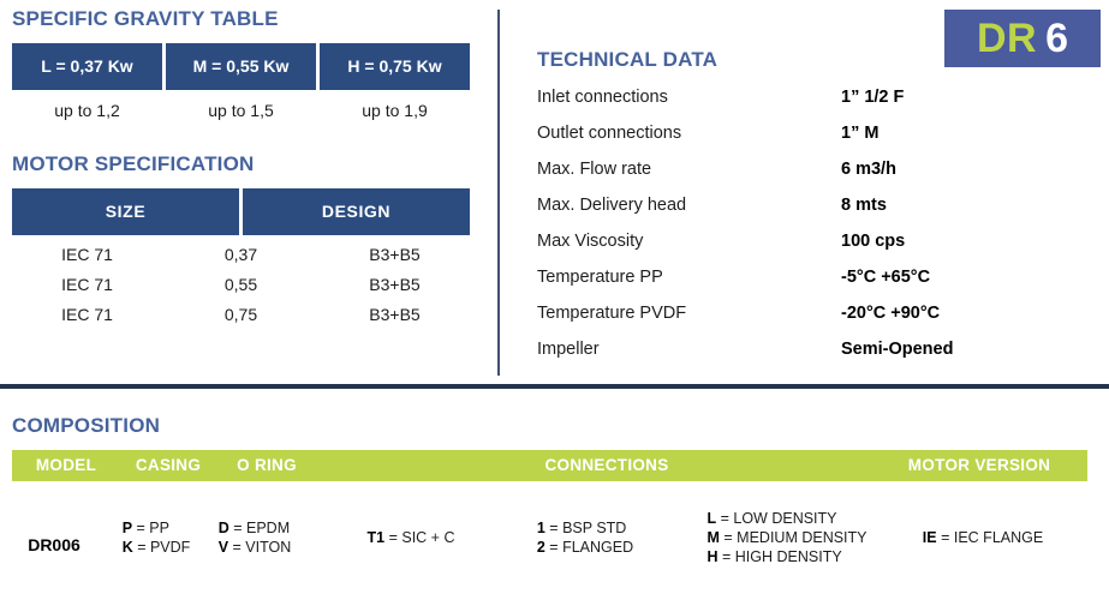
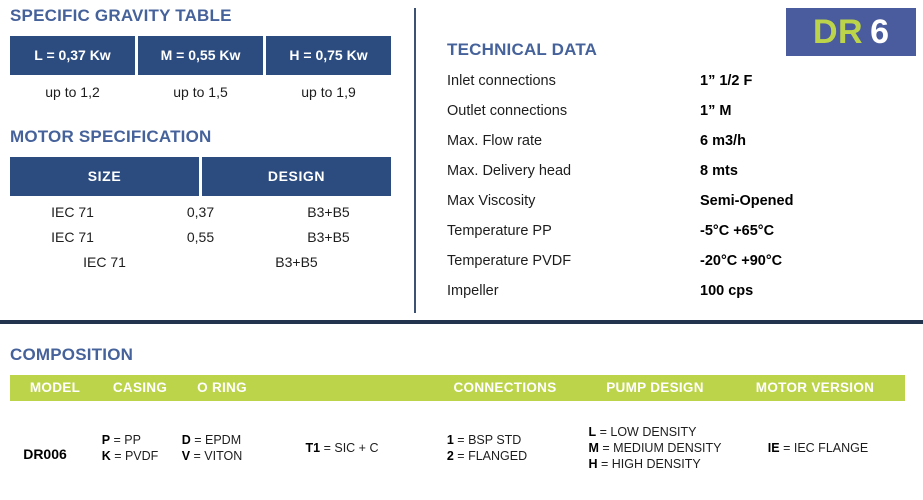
  SPECIFIC GRAVITY TABLE
  L = 0,37 Kw
  M = 0,55 Kw
  H = 0,75 Kw
  up to 1,2
  up to 1,5
  up to 1,9
  MOTOR SPECIFICATION
  SIZE
  DESIGN
  IEC 71
  0,37
  B3+B5
  IEC 71
  0,55
  B3+B5
  IEC 71
- 0,75
  B3+B5
  TECHNICAL DATA
  Inlet connections
  1” 1/2 F
  Outlet connections
  1” M
  Max. Flow rate
  6 m3/h
  Max. Delivery head
  8 mts
  Max Viscosity
- 100 cps
+ Semi-Opened
  Temperature PP
  -5°C +65°C
  Temperature PVDF
  -20°C +90°C
  Impeller
- Semi-Opened
+ 100 cps
  DR
  6
  COMPOSITION
  MODEL
  CASING
  O RING
  CONNECTIONS
+ PUMP DESIGN
  MOTOR VERSION
  DR006
  P = PP
  K = PVDF
  D = EPDM
  V = VITON
  T1 = SIC + C
  1 = BSP STD
  2 = FLANGED
  L = LOW DENSITY
  M = MEDIUM DENSITY
  H = HIGH DENSITY
  IE = IEC FLANGE
